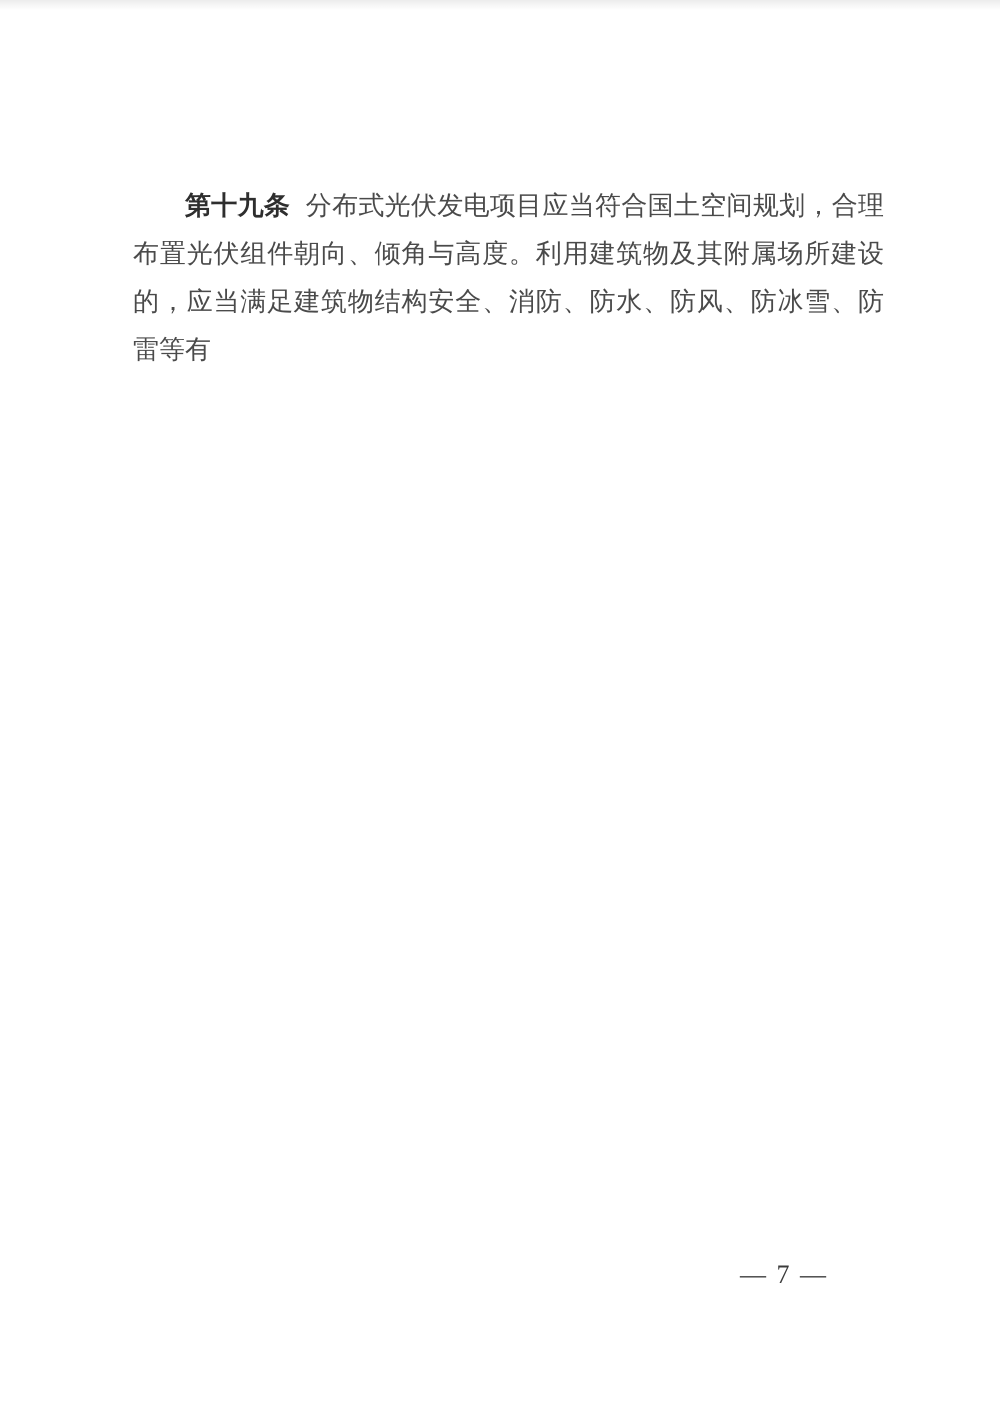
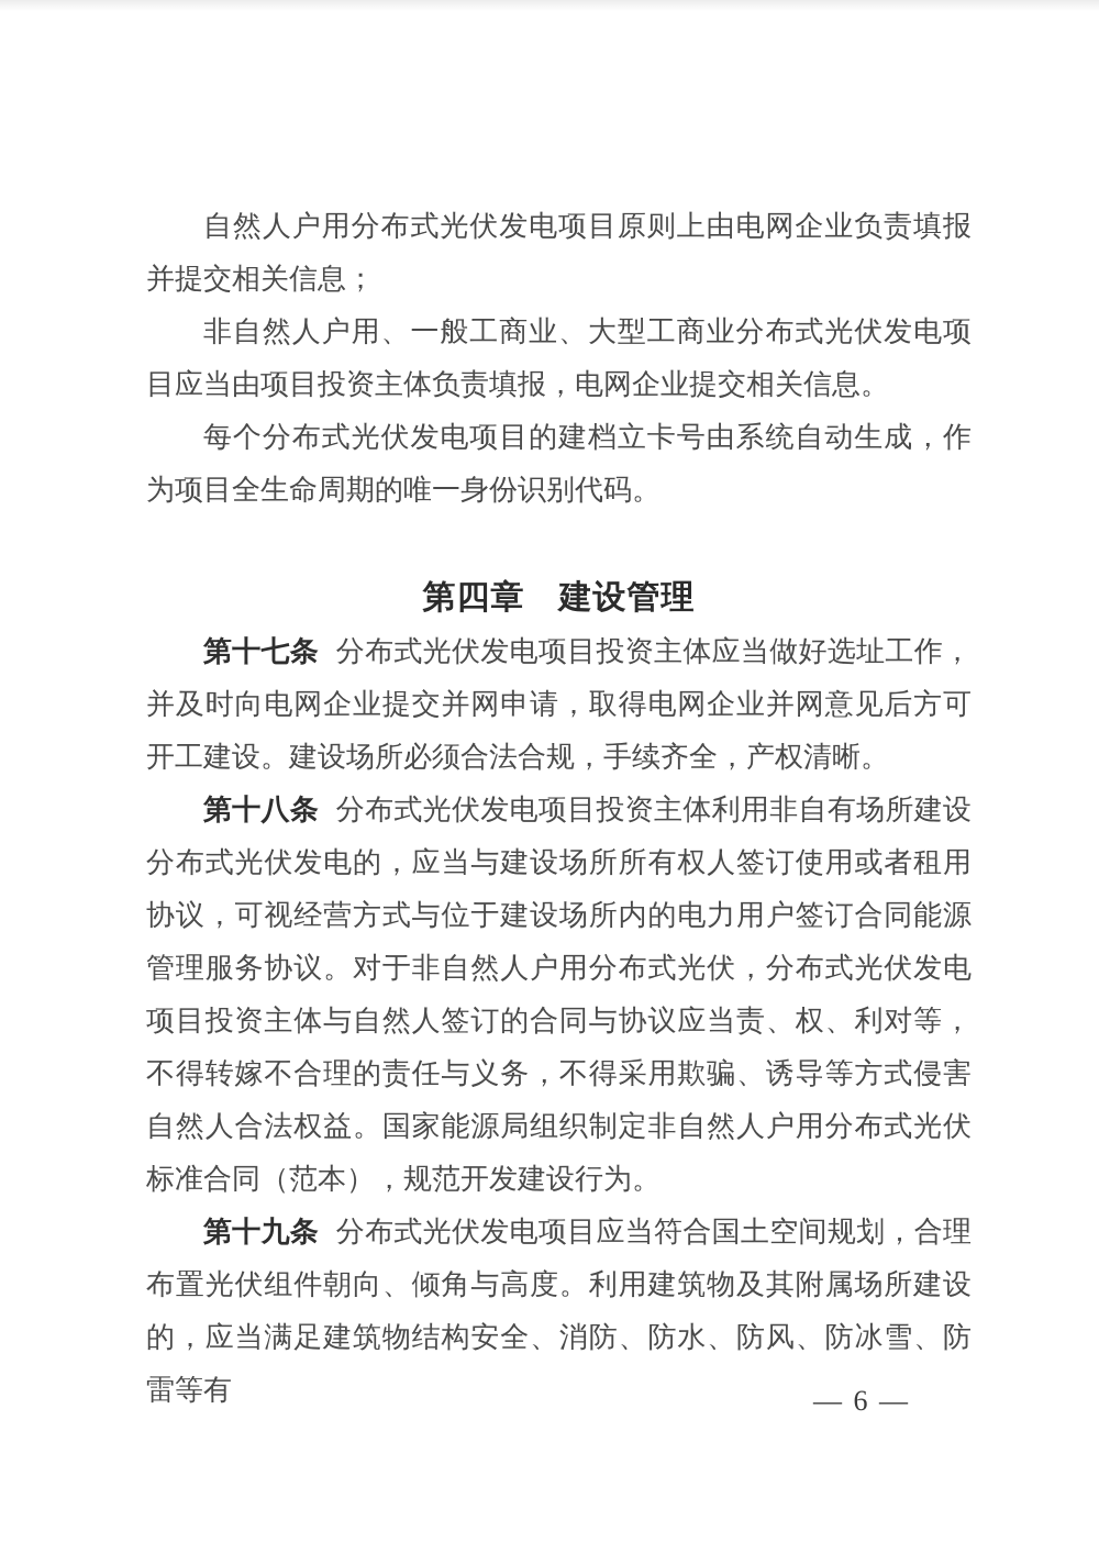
+ 自然人户用分布式光伏发电项目原则上由电网企业负责填报并提交相关信息；
+ 非自然人户用、一般工商业、大型工商业分布式光伏发电项目应当由项目投资主体负责填报，电网企业提交相关信息。
+ 每个分布式光伏发电项目的建档立卡号由系统自动生成，作为项目全生命周期的唯一身份识别代码。
+ 第四章 建设管理
+ 第十七条 分布式光伏发电项目投资主体应当做好选址工作，并及时向电网企业提交并网申请，取得电网企业并网意见后方可开工建设。建设场所必须合法合规，手续齐全，产权清晰。
+ 第十八条 分布式光伏发电项目投资主体利用非自有场所建设分布式光伏发电的，应当与建设场所所有权人签订使用或者租用协议，可视经营方式与位于建设场所内的电力用户签订合同能源管理服务协议。对于非自然人户用分布式光伏，分布式光伏发电项目投资主体与自然人签订的合同与协议应当责、权、利对等，不得转嫁不合理的责任与义务，不得采用欺骗、诱导等方式侵害自然人合法权益。国家能源局组织制定非自然人户用分布式光伏标准合同（范本），规范开发建设行为。
  第十九条 分布式光伏发电项目应当符合国土空间规划，合理布置光伏组件朝向、倾角与高度。利用建筑物及其附属场所建设的，应当满足建筑物结构安全、消防、防水、防风、防冰雪、防雷等有
- — 7 —
+ — 6 —
